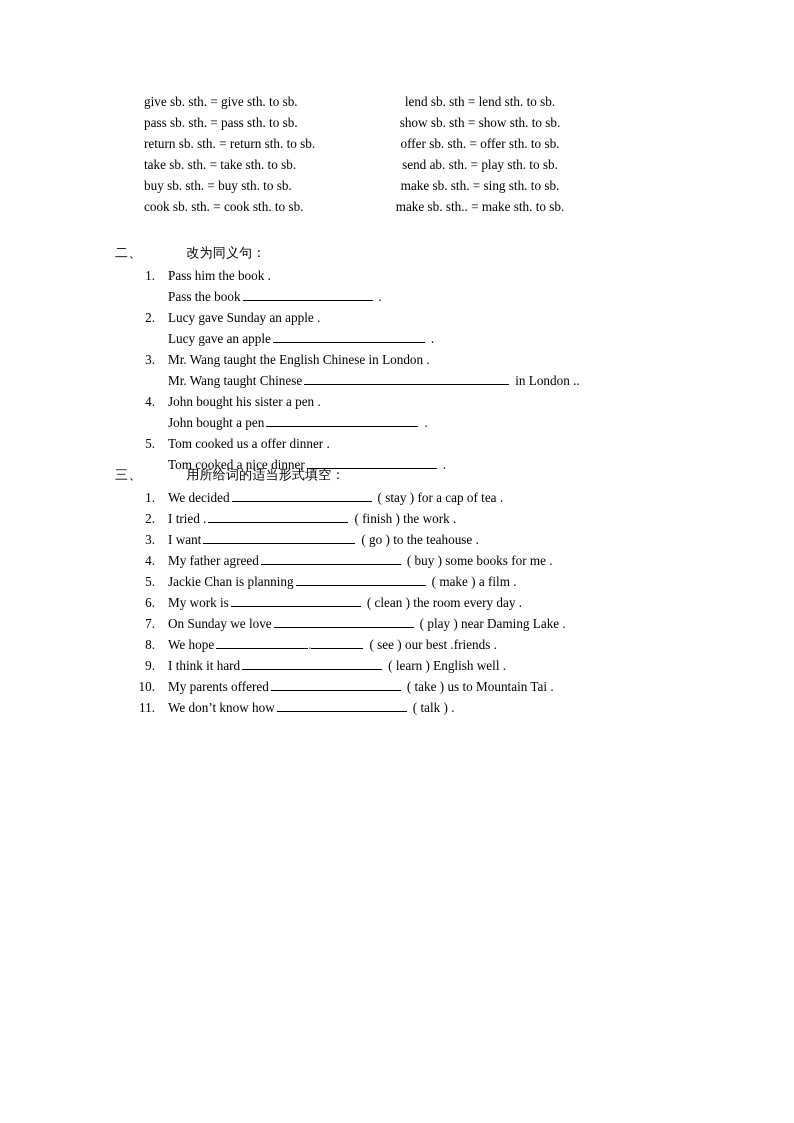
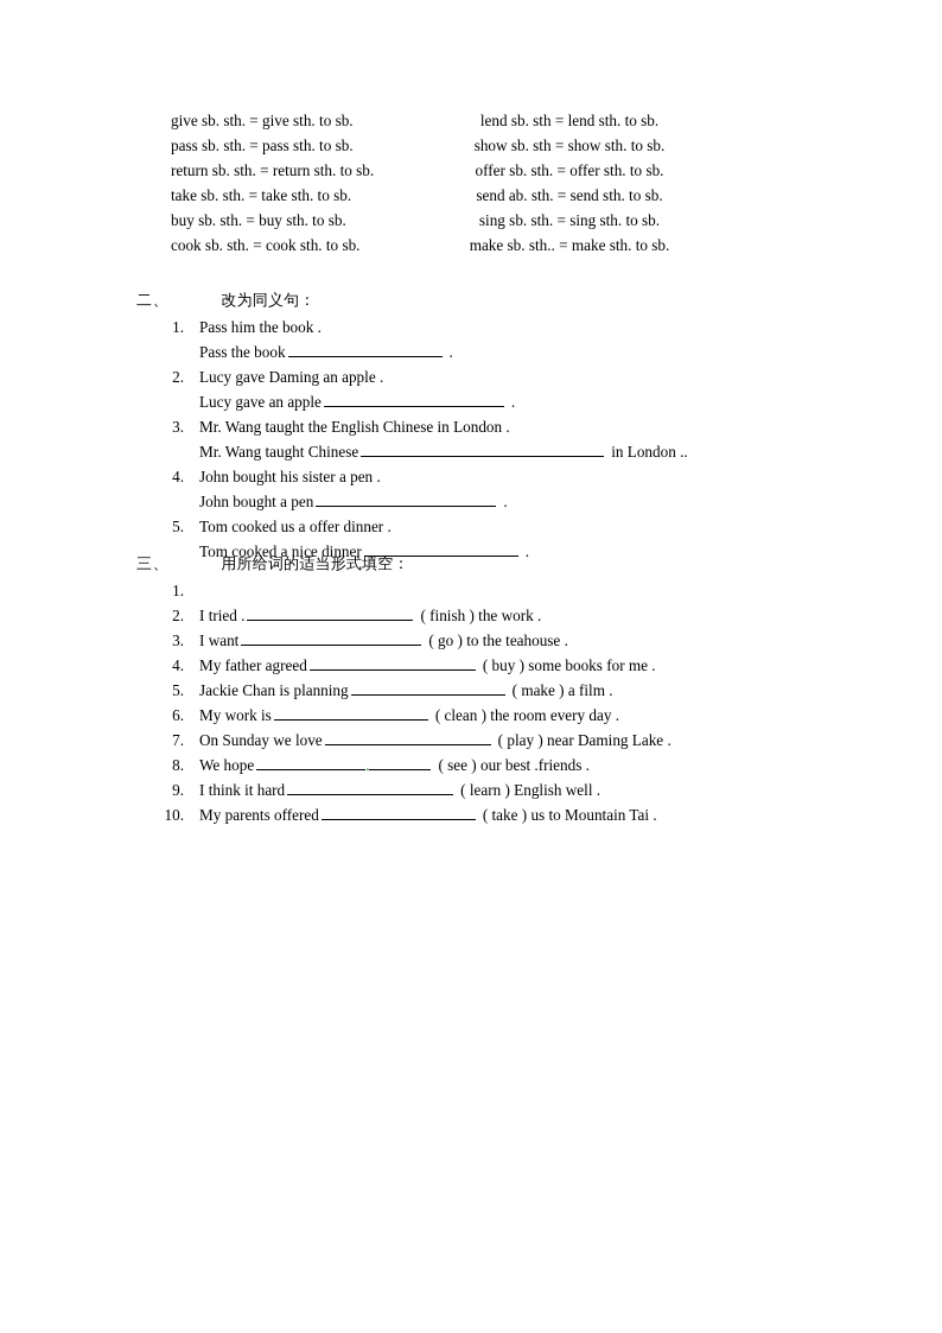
  give sb. sth. = give sth. to sb.
  lend sb. sth = lend sth. to sb.
  pass sb. sth. = pass sth. to sb.
  show sb. sth = show sth. to sb.
  return sb. sth. = return sth. to sb.
  offer sb. sth. = offer sth. to sb.
  take sb. sth. = take sth. to sb.
- send ab. sth. = play sth. to sb.
+ send ab. sth. = send sth. to sb.
  buy sb. sth. = buy sth. to sb.
- make sb. sth. = sing sth. to sb.
+ sing sb. sth. = sing sth. to sb.
  cook sb. sth. = cook sth. to sb.
  make sb. sth.. = make sth. to sb.
  二、
  改为同义句：
  1.
  Pass him the book .
  Pass the book .
  2.
- Lucy gave Sunday an apple .
+ Lucy gave Daming an apple .
  Lucy gave an apple .
  3.
  Mr. Wang taught the English Chinese in London .
  Mr. Wang taught Chinese in London ..
  4.
  John bought his sister a pen .
  John bought a pen .
  5.
  Tom cooked us a offer dinner .
  Tom cooked a nice dinner .
  三、
  用所给词的适当形式填空：
  1.
- We decided ( stay ) for a cap of tea .
  2.
  I tried . ( finish ) the work .
  3.
  I want ( go ) to the teahouse .
  4.
  My father agreed ( buy ) some books for me .
  5.
  Jackie Chan is planning ( make ) a film .
  6.
  My work is ( clean ) the room every day .
  7.
  On Sunday we love ( play ) near Daming Lake .
  8.
  We hope . ( see ) our best .friends .
  9.
  I think it hard ( learn ) English well .
  10.
  My parents offered ( take ) us to Mountain Tai .
- 11.
- We don’t know how ( talk ) .
